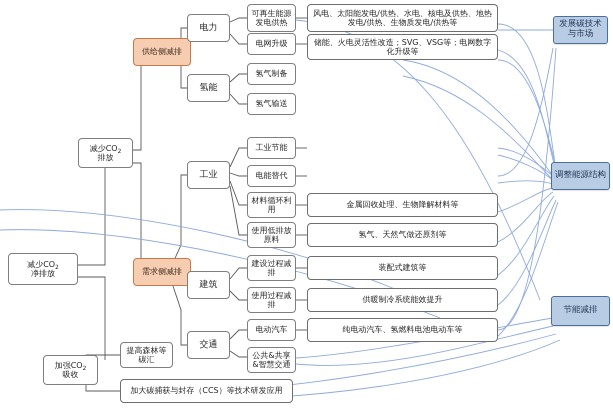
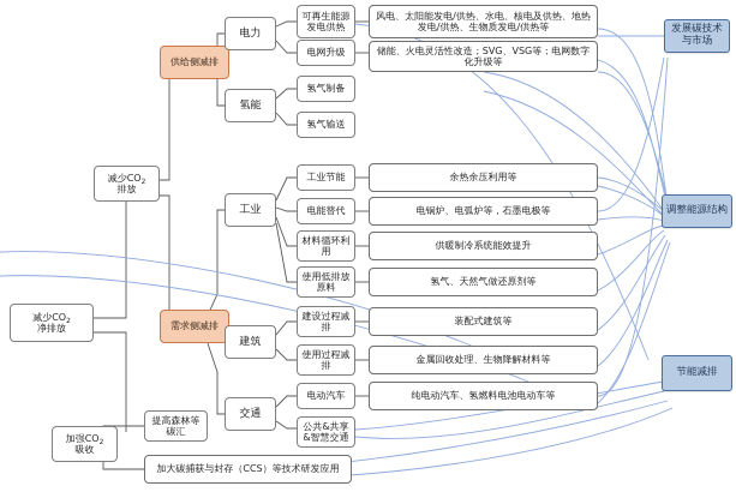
  减少CO
  净排放
  减少CO
  排放
  加强CO
  吸收
  供给侧减排
  需求侧减排
  电力
  氢能
  工业
  建筑
  交通
  可再生能源发电供热
  电网升级
  氢气制备
  氢气输送
  工业节能
  电能替代
  材料循环利用
  使用低排放原料
  建设过程减排
  使用过程减排
  电动汽车
  公共&共享&智慧交通
  风电、太阳能发电/供热、水电、核电及供热、地热发电/供热、生物质发电/供热等
  储能、火电灵活性改造；SVG、VSG等；电网数字化升级等
+ 余热余压利用等
+ 电锅炉、电弧炉等，石墨电极等
- 金属回收处理、生物降解材料等
+ 供暖制冷系统能效提升
  氢气、天然气做还原剂等
  装配式建筑等
- 供暖制冷系统能效提升
+ 金属回收处理、生物降解材料等
  纯电动汽车、氢燃料电池电动车等
  提高森林等碳汇
  加大碳捕获与封存（CCS）等技术研发应用
  发展碳技术与市场
  调整能源结构
  节能减排
